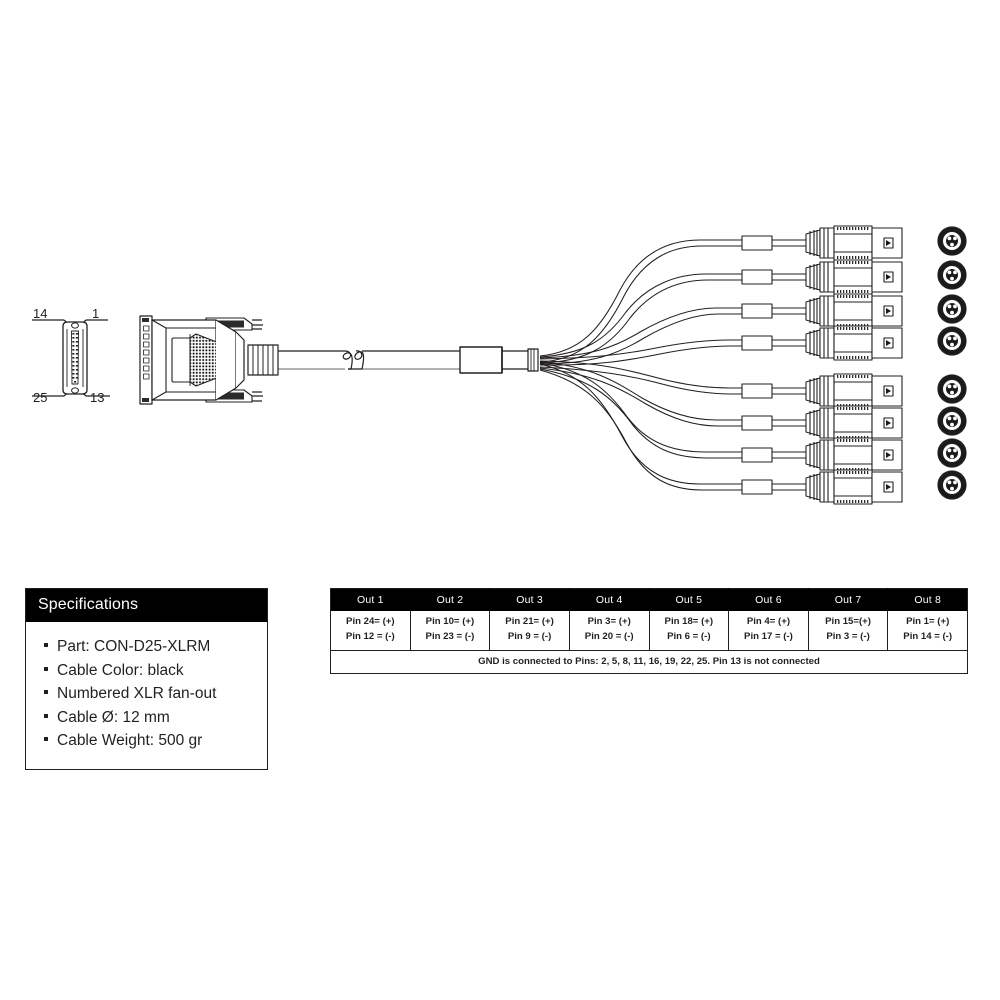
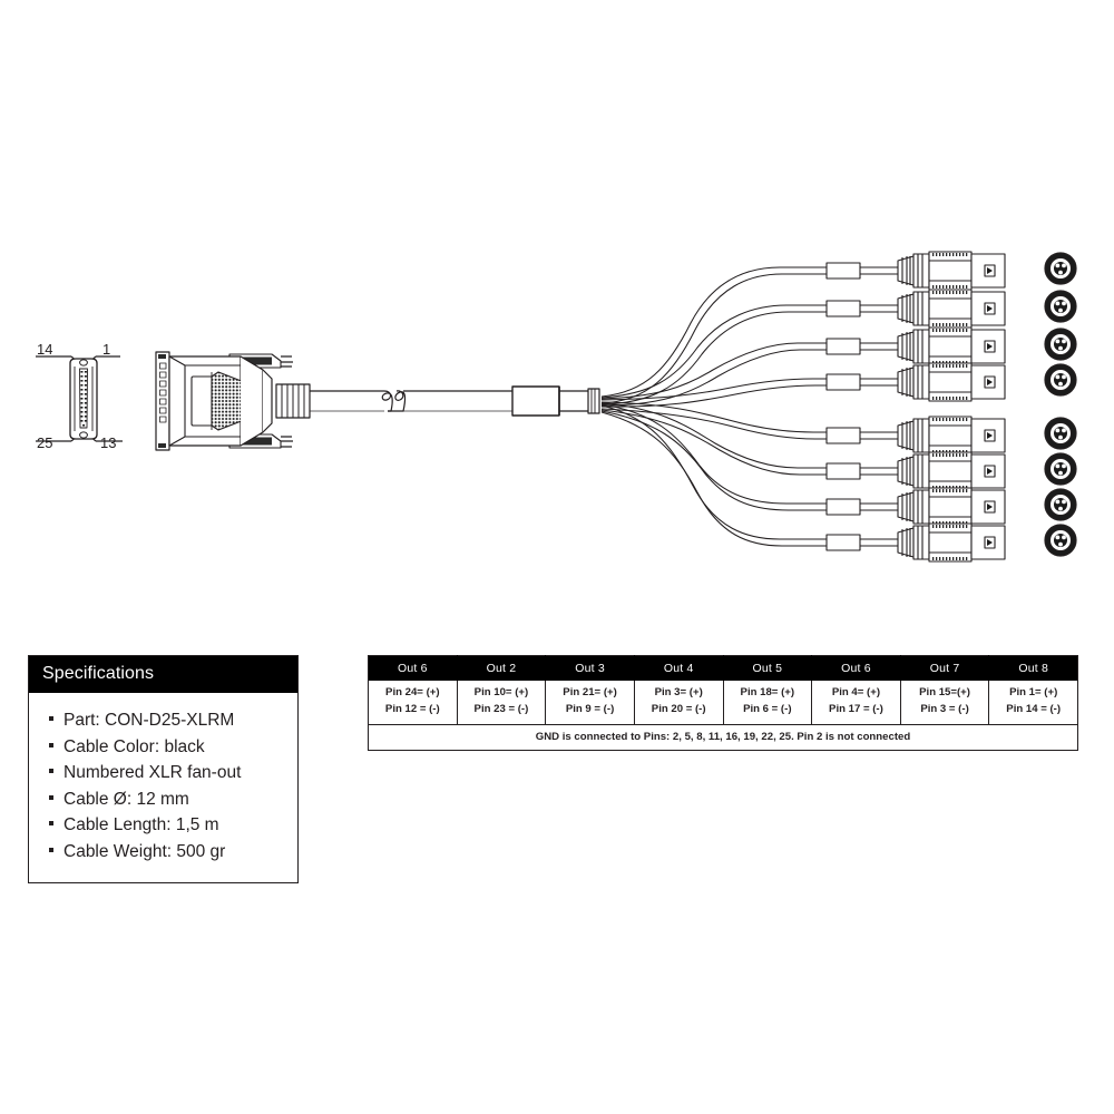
  14
  1
  25
  13
  Specifications
  Part: CON-D25-XLRM
  Cable Color: black
  Numbered XLR fan-out
  Cable Ø: 12 mm
+ Cable Length: 1,5 m
  Cable Weight: 500 gr
- Out 1	Out 2	Out 3	Out 4	Out 5	Out 6	Out 7	Out 8
+ Out 6	Out 2	Out 3	Out 4	Out 5	Out 6	Out 7	Out 8
  Pin 24= (+) Pin 12 = (-)	Pin 10= (+) Pin 23 = (-)	Pin 21= (+) Pin 9 = (-)	Pin 3= (+) Pin 20 = (-)	Pin 18= (+) Pin 6 = (-)	Pin 4= (+) Pin 17 = (-)	Pin 15=(+) Pin 3 = (-)	Pin 1= (+) Pin 14 = (-)
- GND is connected to Pins: 2, 5, 8, 11, 16, 19, 22, 25. Pin 13 is not connected
+ GND is connected to Pins: 2, 5, 8, 11, 16, 19, 22, 25. Pin 2 is not connected
